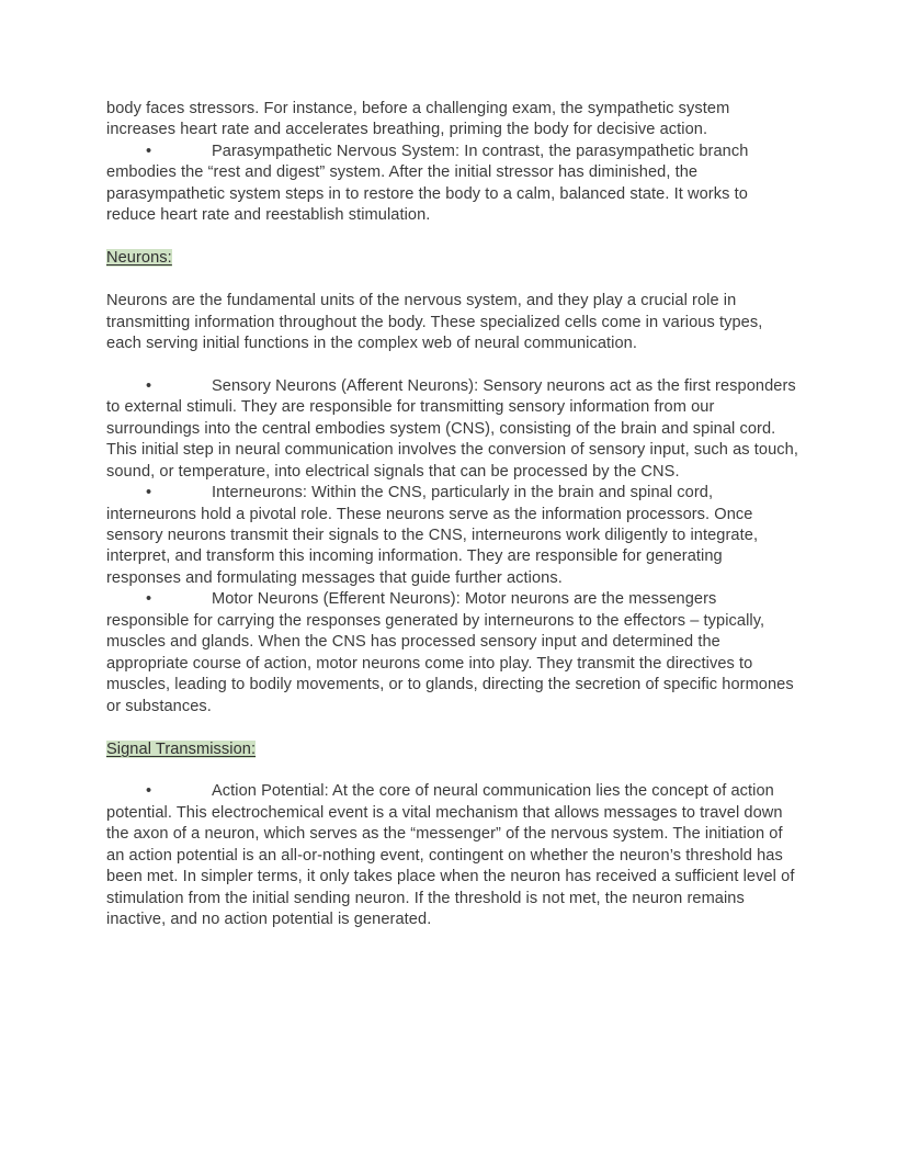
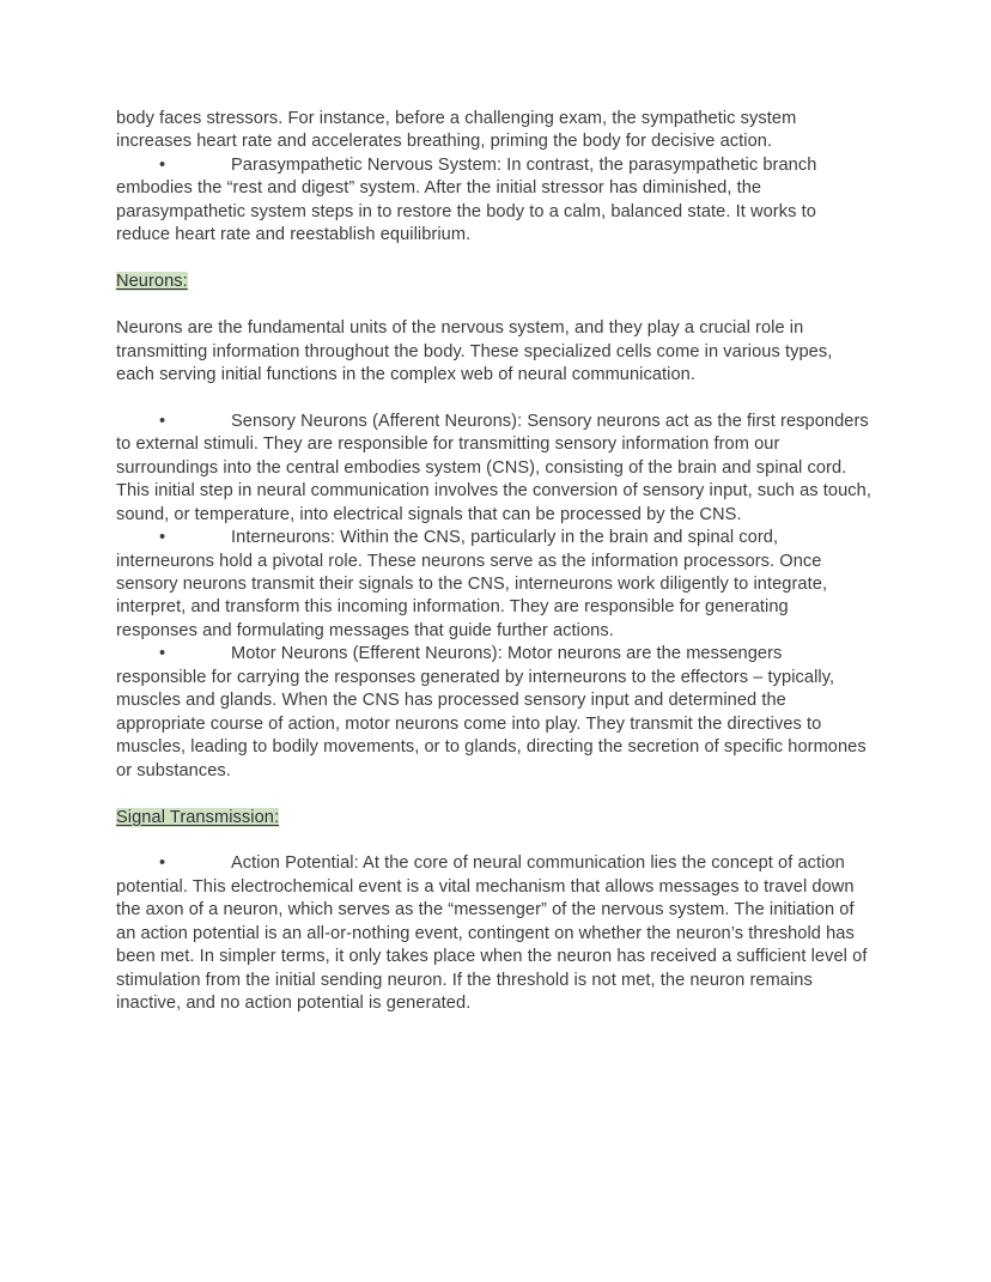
  body faces stressors. For instance, before a challenging exam, the sympathetic system increases heart rate and accelerates breathing, priming the body for decisive action.
- • Parasympathetic Nervous System: In contrast, the parasympathetic branch embodies the “rest and digest” system. After the initial stressor has diminished, the parasympathetic system steps in to restore the body to a calm, balanced state. It works to reduce heart rate and reestablish stimulation.
+ • Parasympathetic Nervous System: In contrast, the parasympathetic branch embodies the “rest and digest” system. After the initial stressor has diminished, the parasympathetic system steps in to restore the body to a calm, balanced state. It works to reduce heart rate and reestablish equilibrium.
  Neurons:
  Neurons are the fundamental units of the nervous system, and they play a crucial role in transmitting information throughout the body. These specialized cells come in various types, each serving initial functions in the complex web of neural communication.
  • Sensory Neurons (Afferent Neurons): Sensory neurons act as the first responders to external stimuli. They are responsible for transmitting sensory information from our surroundings into the central embodies system (CNS), consisting of the brain and spinal cord. This initial step in neural communication involves the conversion of sensory input, such as touch, sound, or temperature, into electrical signals that can be processed by the CNS.
  • Interneurons: Within the CNS, particularly in the brain and spinal cord, interneurons hold a pivotal role. These neurons serve as the information processors. Once sensory neurons transmit their signals to the CNS, interneurons work diligently to integrate, interpret, and transform this incoming information. They are responsible for generating responses and formulating messages that guide further actions.
  • Motor Neurons (Efferent Neurons): Motor neurons are the messengers responsible for carrying the responses generated by interneurons to the effectors – typically, muscles and glands. When the CNS has processed sensory input and determined the appropriate course of action, motor neurons come into play. They transmit the directives to muscles, leading to bodily movements, or to glands, directing the secretion of specific hormones or substances.
  Signal Transmission:
  • Action Potential: At the core of neural communication lies the concept of action potential. This electrochemical event is a vital mechanism that allows messages to travel down the axon of a neuron, which serves as the “messenger” of the nervous system. The initiation of an action potential is an all-or-nothing event, contingent on whether the neuron’s threshold has been met. In simpler terms, it only takes place when the neuron has received a sufficient level of stimulation from the initial sending neuron. If the threshold is not met, the neuron remains inactive, and no action potential is generated.
